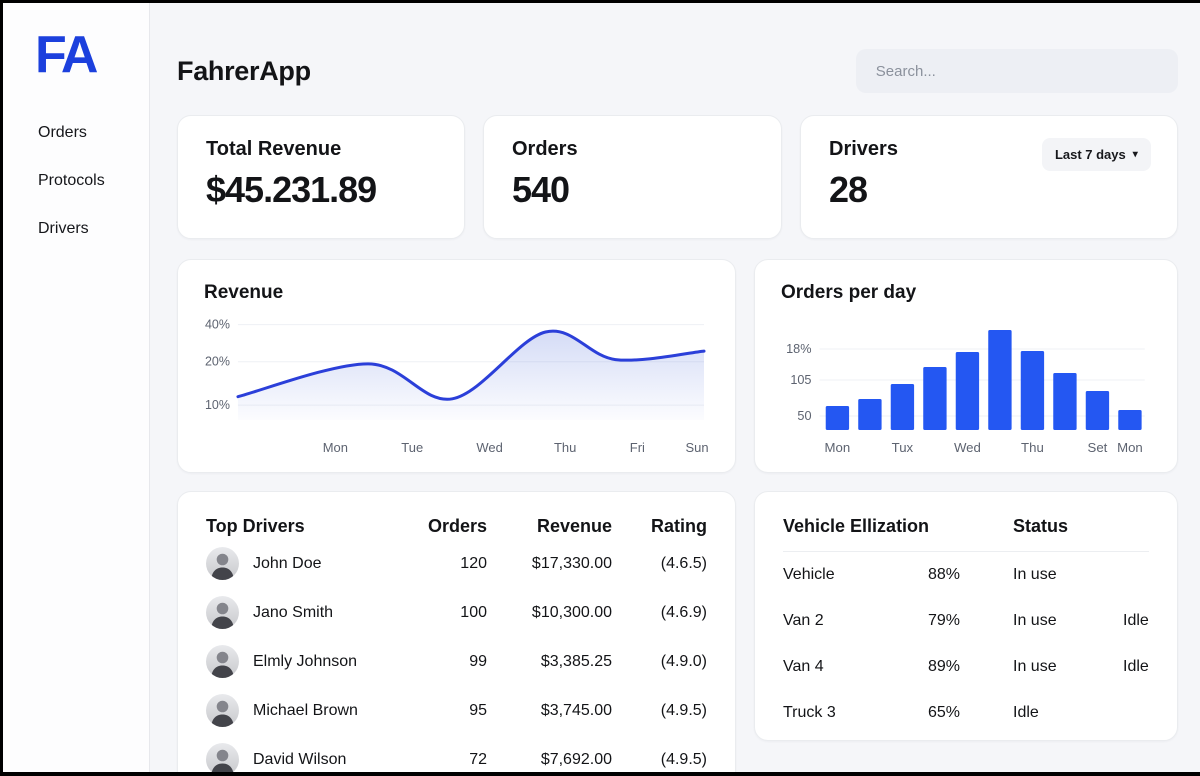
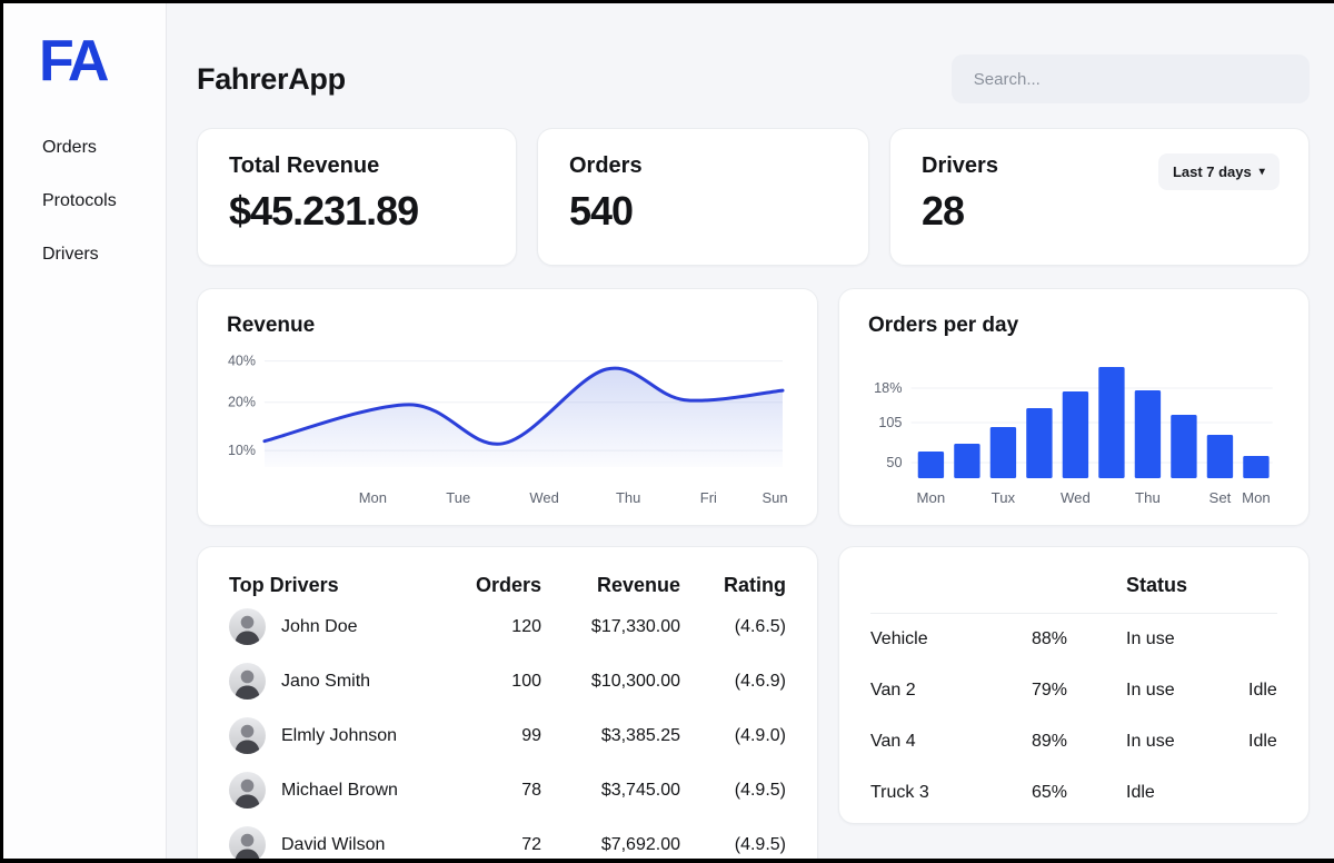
  FA
  Orders
  Protocols
  Drivers
  FahrerApp
  Search...
  Total Revenue
  $45.231.89
  Orders
  540
  Drivers
  28
  Last 7 days
  ▾
  Revenue
  40%
  20%
  10%
  Mon
  Tue
  Wed
  Thu
  Fri
  Sun
  Orders per day
  18%
  105
  50
  Mon
  Tux
  Wed
  Thu
  Set
  Mon
  Top Drivers
  Orders
  Revenue
  Rating
  John Doe
  120
  $17,330.00
  (4.6.5)
  Jano Smith
  100
  $10,300.00
  (4.6.9)
  Elmly Johnson
  99
  $3,385.25
  (4.9.0)
  Michael Brown
- 95
+ 78
  $3,745.00
  (4.9.5)
  David Wilson
  72
  $7,692.00
  (4.9.5)
- Vehicle Ellization
  Status
  Vehicle
  88%
  In use
  Van 2
  79%
  In use
  Idle
  Van 4
  89%
  In use
  Idle
  Truck 3
  65%
  Idle
